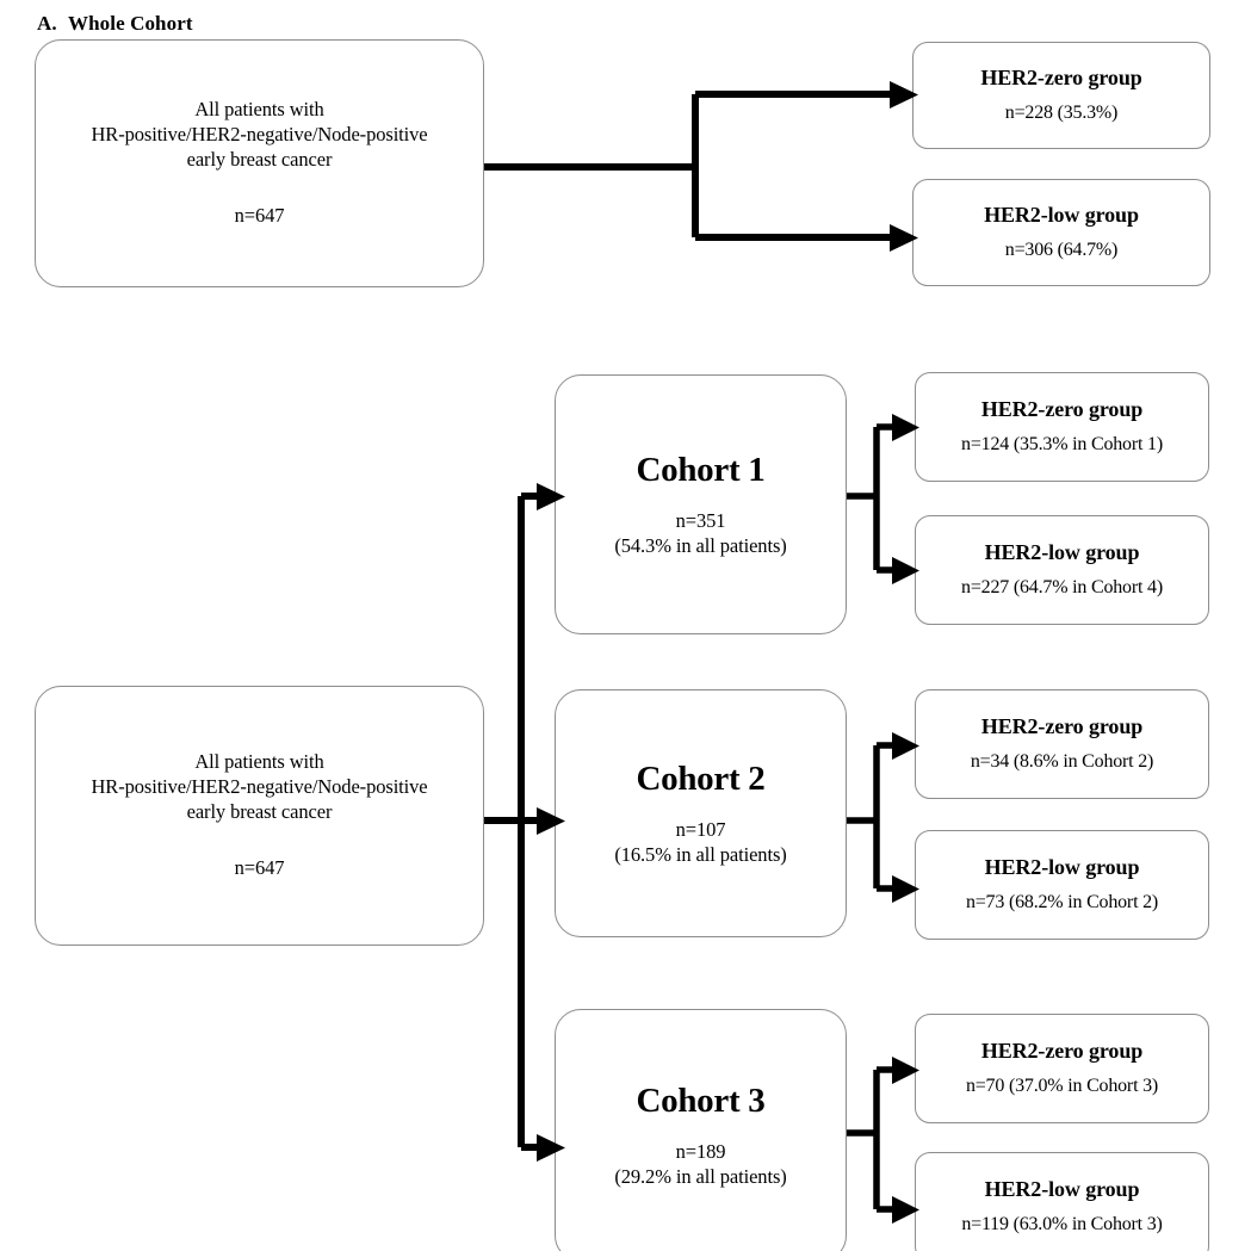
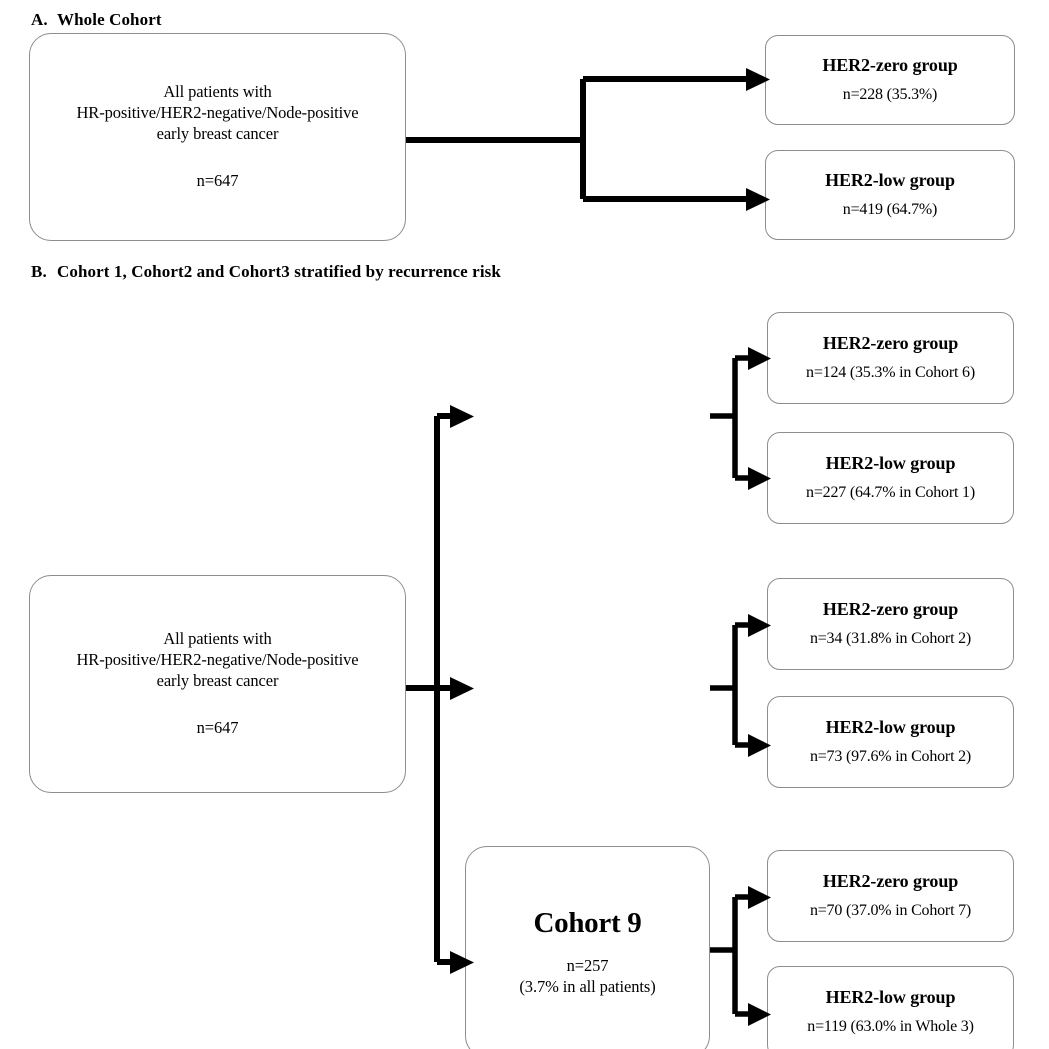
  A. Whole Cohort
  All patients with
  HR-positive/HER2-negative/Node-positive
  early breast cancer
  n=647
  HER2-zero group
  n=228 (35.3%)
  HER2-low group
- n=306 (64.7%)
+ n=419 (64.7%)
+ B. Cohort 1, Cohort2 and Cohort3 stratified by recurrence risk
  All patients with
  HR-positive/HER2-negative/Node-positive
  early breast cancer
  n=647
- Cohort 1
- n=351
- (54.3% in all patients)
  HER2-zero group
- n=124 (35.3% in Cohort 1)
+ n=124 (35.3% in Cohort 6)
  HER2-low group
- n=227 (64.7% in Cohort 4)
+ n=227 (64.7% in Cohort 1)
- Cohort 2
- n=107
- (16.5% in all patients)
  HER2-zero group
- n=34 (8.6% in Cohort 2)
+ n=34 (31.8% in Cohort 2)
  HER2-low group
- n=73 (68.2% in Cohort 2)
+ n=73 (97.6% in Cohort 2)
- Cohort 3
+ Cohort 9
- n=189
+ n=257
- (29.2% in all patients)
+ (3.7% in all patients)
  HER2-zero group
- n=70 (37.0% in Cohort 3)
+ n=70 (37.0% in Cohort 7)
  HER2-low group
- n=119 (63.0% in Cohort 3)
+ n=119 (63.0% in Whole 3)
